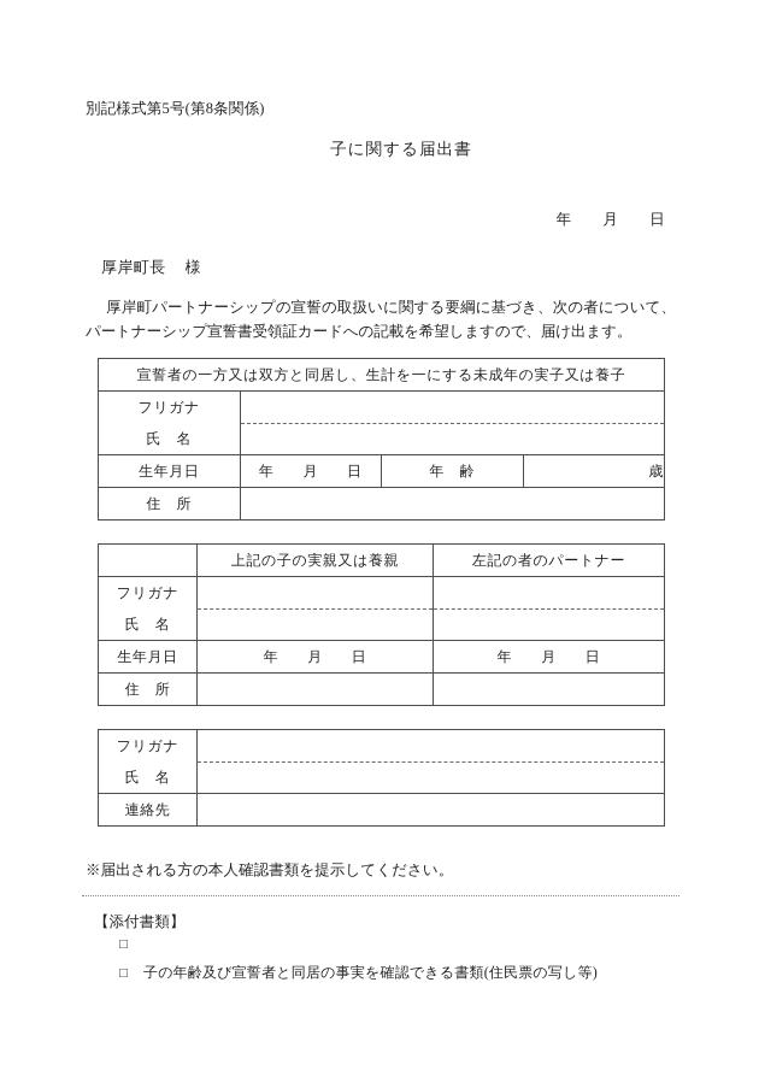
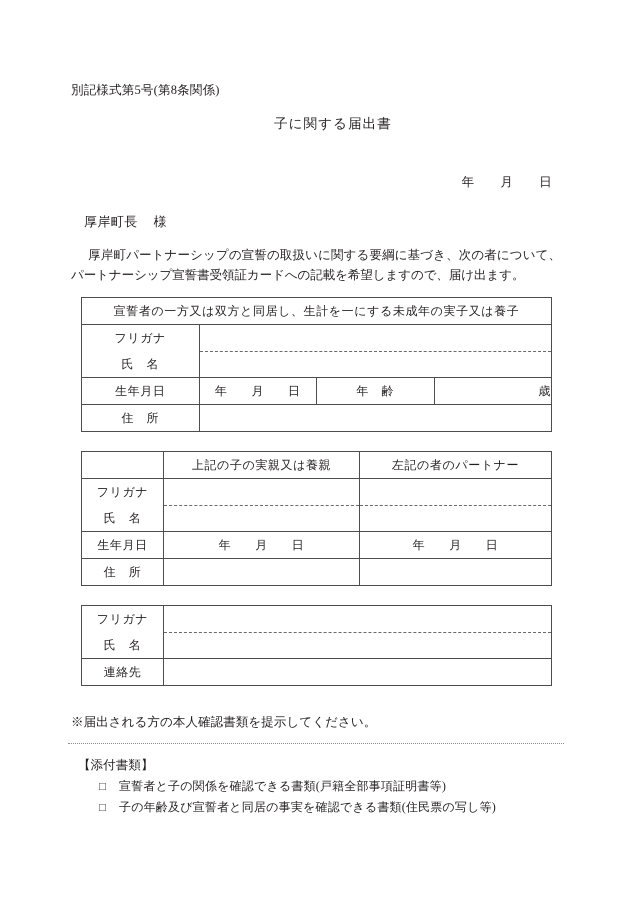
  別記様式第5号(第8条関係)
  子に関する届出書
  年 月 日
  厚岸町長 様
  厚岸町パートナーシップの宣誓の取扱いに関する要綱に基づき、次の者について、パートナーシップ宣誓書受領証カードへの記載を希望しますので、届け出ます。
  宣誓者の一方又は双方と同居し、生計を一にする未成年の実子又は養子
  フリガナ 氏 名
  生年月日	年 月 日	年 齢	歳
  住 所
  	上記の子の実親又は養親	左記の者のパートナー
  フリガナ 氏 名
  生年月日	年 月 日	年 月 日
  住 所
  フリガナ 氏 名
  連絡先
  ※届出される方の本人確認書類を提示してください。
  【添付書類】
  □
+ 宣誓者と子の関係を確認できる書類(戸籍全部事項証明書等)
  □
  子の年齢及び宣誓者と同居の事実を確認できる書類(住民票の写し等)
